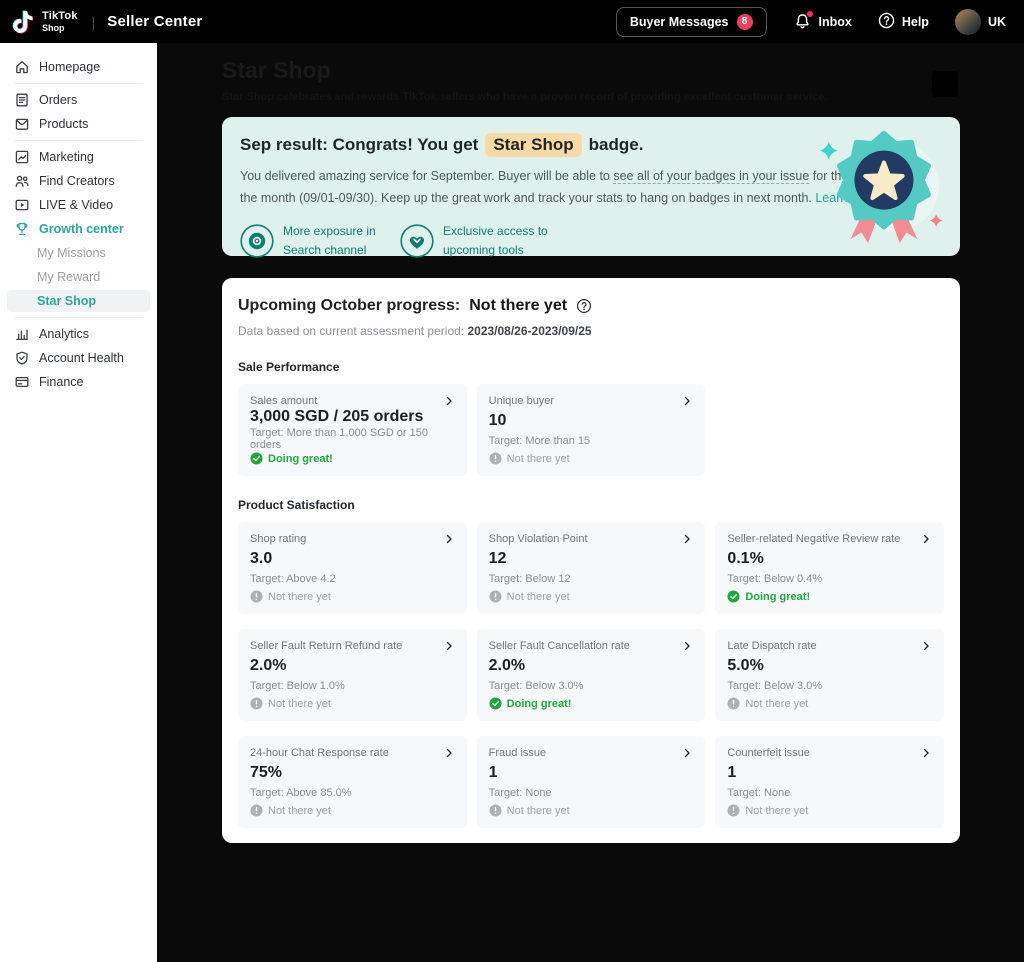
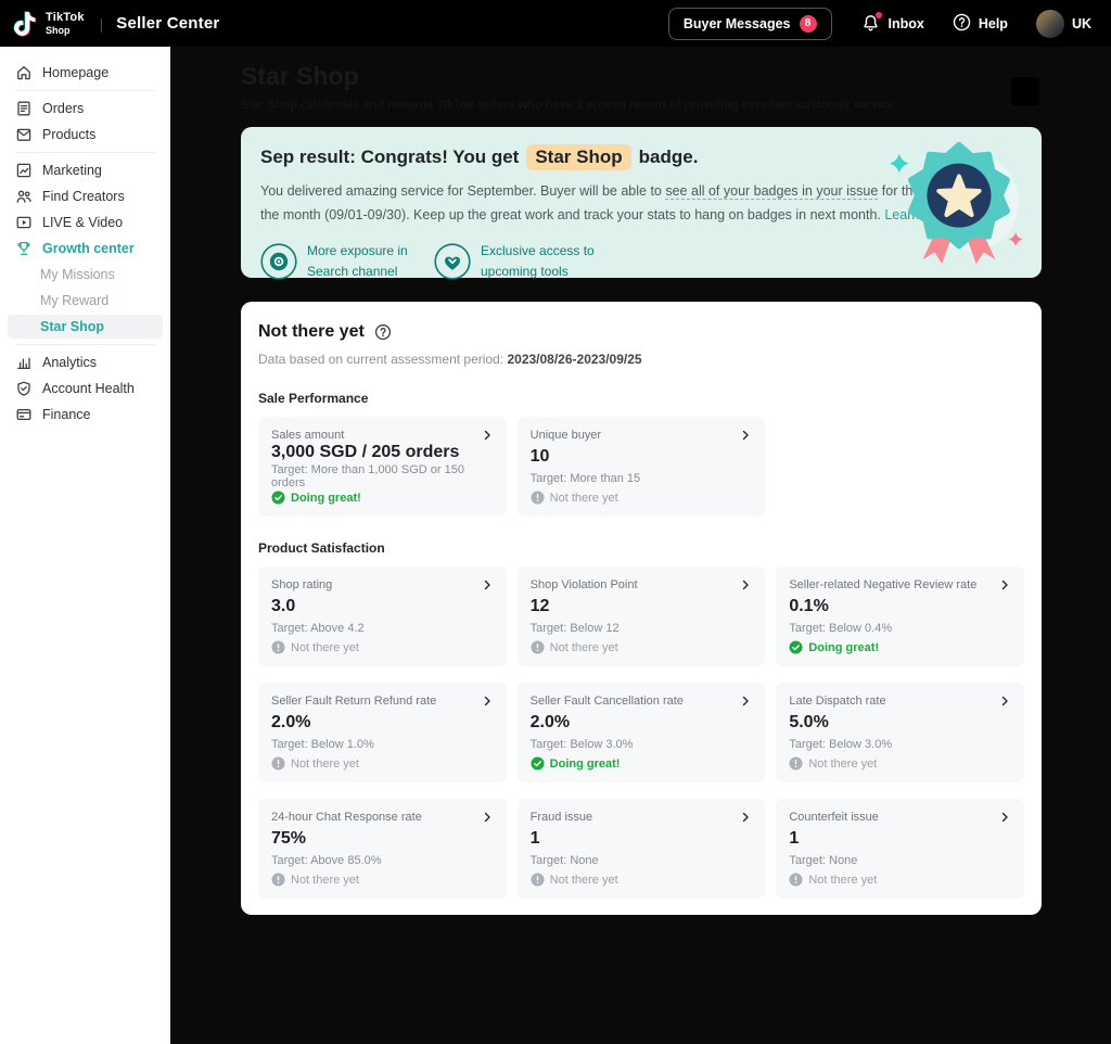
  TikTok
  Shop
  |
  Seller Center
  Buyer Messages
  8
  Inbox
  Help
  UK
  Homepage
  Orders
  Products
  Marketing
  Find Creators
  LIVE & Video
  Growth center
  My Missions
  My Reward
  Star Shop
  Analytics
  Account Health
  Finance
  Sep result: Congrats! You get
  Star Shop
  badge.
  You delivered amazing service for September. Buyer will be able to see all of your badges in your issue for th the month (09/01-09/30). Keep up the great work and track your stats to hang on badges in next month. Lear
  More exposure in Search channel
  Exclusive access to upcoming tools
- Upcoming October progress:
  Not there yet
  Data based on current assessment period: 2023/08/26-2023/09/25
  Sale Performance
  Sales amount
  3,000 SGD / 205 orders
  Target: More than 1,000 SGD or 150 orders
  Doing great!
  Unique buyer
  10
  Target: More than 15
  Not there yet
  Product Satisfaction
  Shop rating
  3.0
  Target: Above 4.2
  Not there yet
  Shop Violation Point
  12
  Target: Below 12
  Not there yet
  Seller-related Negative Review rate
  0.1%
  Target: Below 0.4%
  Doing great!
  Seller Fault Return Refund rate
  2.0%
  Target: Below 1.0%
  Not there yet
  Seller Fault Cancellation rate
  2.0%
  Target: Below 3.0%
  Doing great!
  Late Dispatch rate
  5.0%
  Target: Below 3.0%
  Not there yet
  24-hour Chat Response rate
  75%
  Target: Above 85.0%
  Not there yet
  Fraud issue
  1
  Target: None
  Not there yet
  Counterfeit issue
  1
  Target: None
  Not there yet
